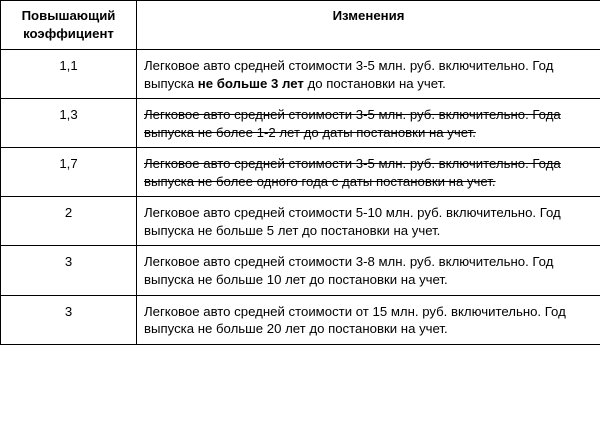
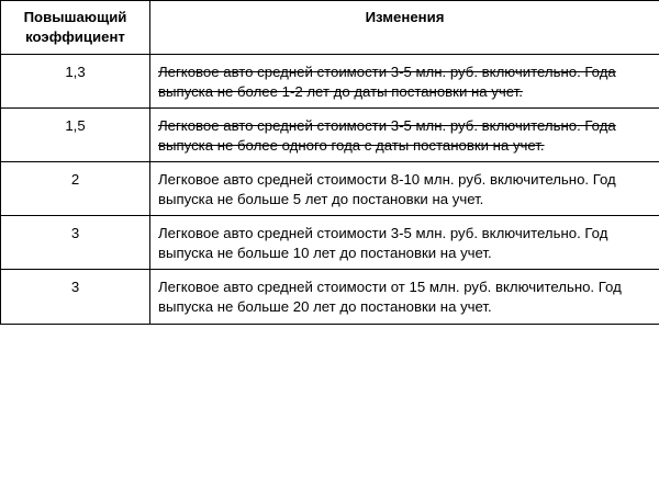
  Повышающий коэффициент	Изменения
- 1,1	Легковое авто средней стоимости 3-5 млн. руб. включительно. Год выпуска не больше 3 лет до постановки на учет.
  1,3	Легковое авто средней стоимости 3-5 млн. руб. включительно. Года выпуска не более 1-2 лет до даты постановки на учет.
- 1,7	Легковое авто средней стоимости 3-5 млн. руб. включительно. Года выпуска не более одного года с даты постановки на учет.
+ 1,5	Легковое авто средней стоимости 3-5 млн. руб. включительно. Года выпуска не более одного года с даты постановки на учет.
- 2	Легковое авто средней стоимости 5-10 млн. руб. включительно. Год выпуска не больше 5 лет до постановки на учет.
+ 2	Легковое авто средней стоимости 8-10 млн. руб. включительно. Год выпуска не больше 5 лет до постановки на учет.
- 3	Легковое авто средней стоимости 3-8 млн. руб. включительно. Год выпуска не больше 10 лет до постановки на учет.
+ 3	Легковое авто средней стоимости 3-5 млн. руб. включительно. Год выпуска не больше 10 лет до постановки на учет.
  3	Легковое авто средней стоимости от 15 млн. руб. включительно. Год выпуска не больше 20 лет до постановки на учет.
